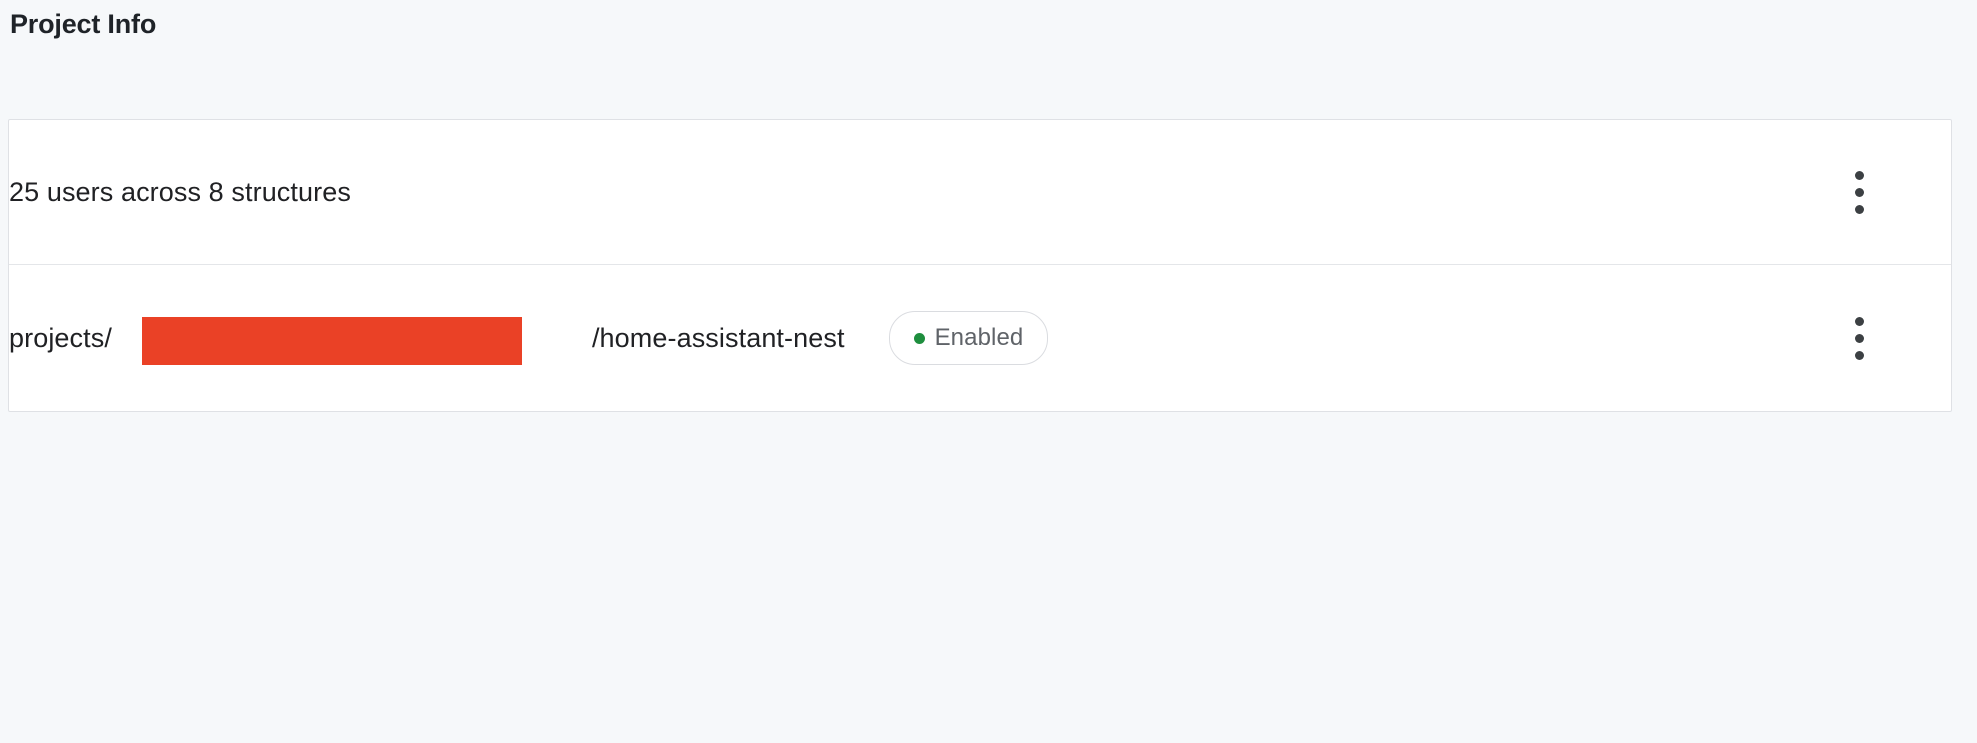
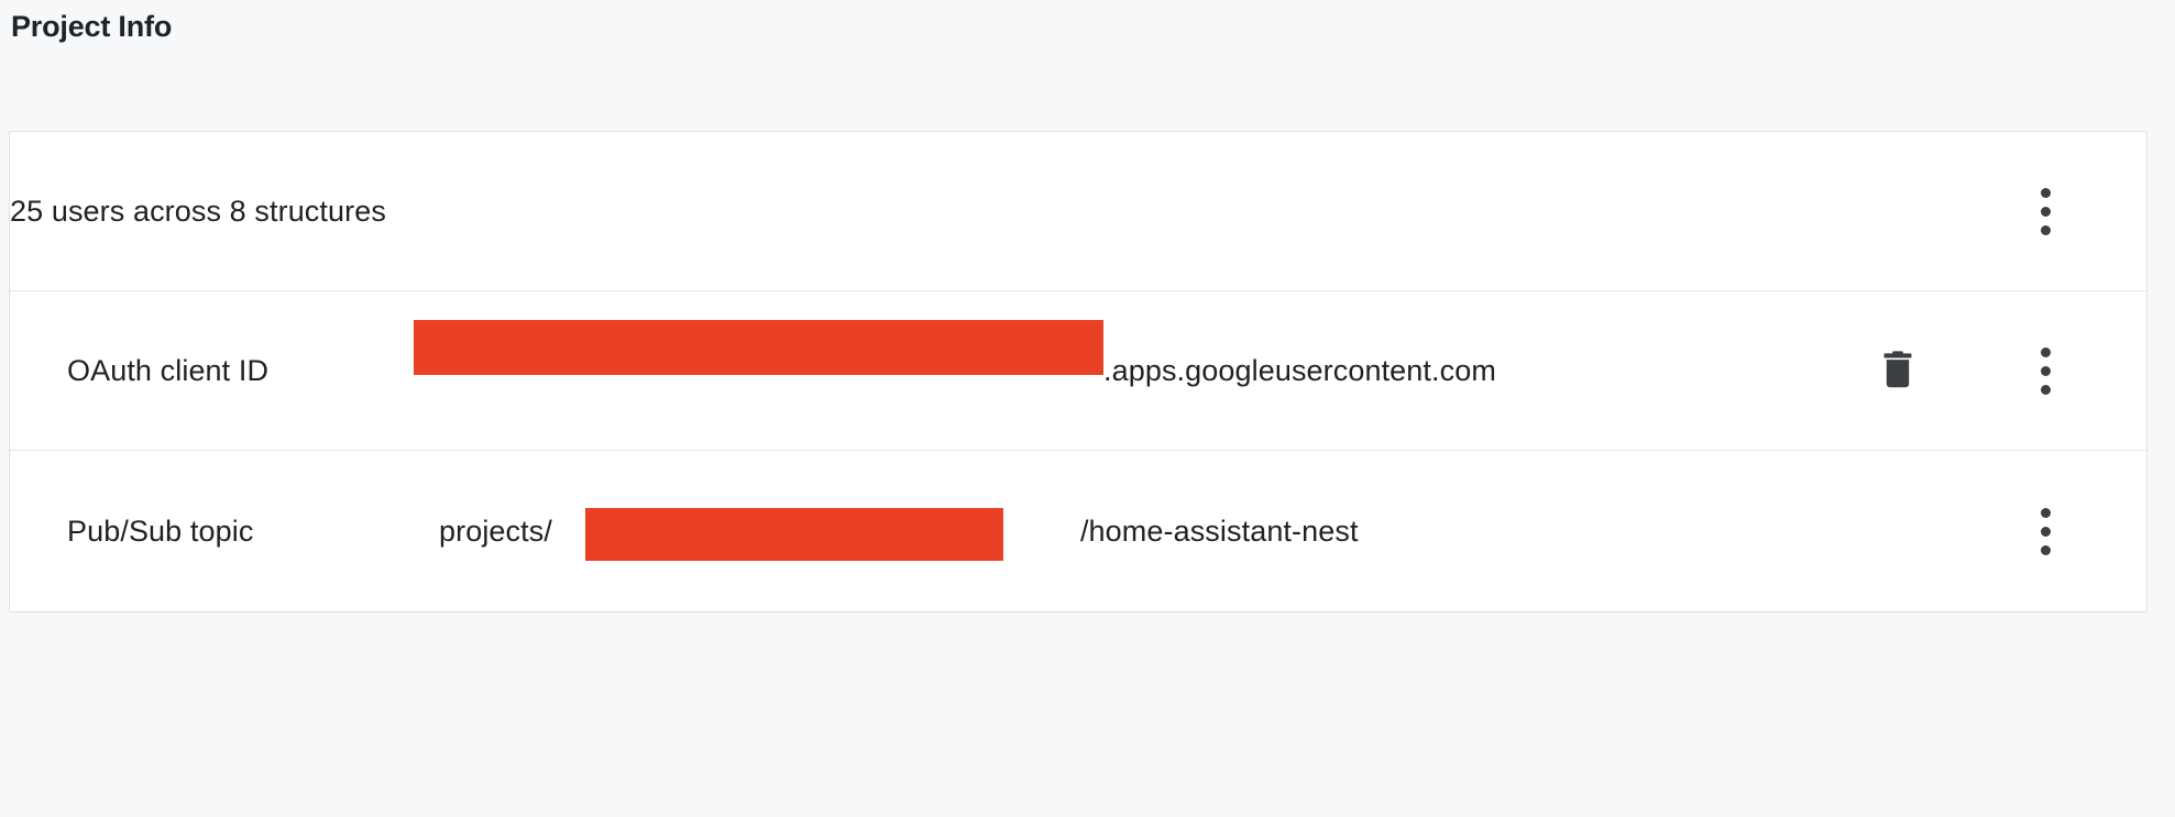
  Project Info
  25 users across 8 structures
+ OAuth client ID
+ .apps.googleusercontent.com
+ Pub/Sub topic
  projects/ /home-assistant-nest
- Enabled
